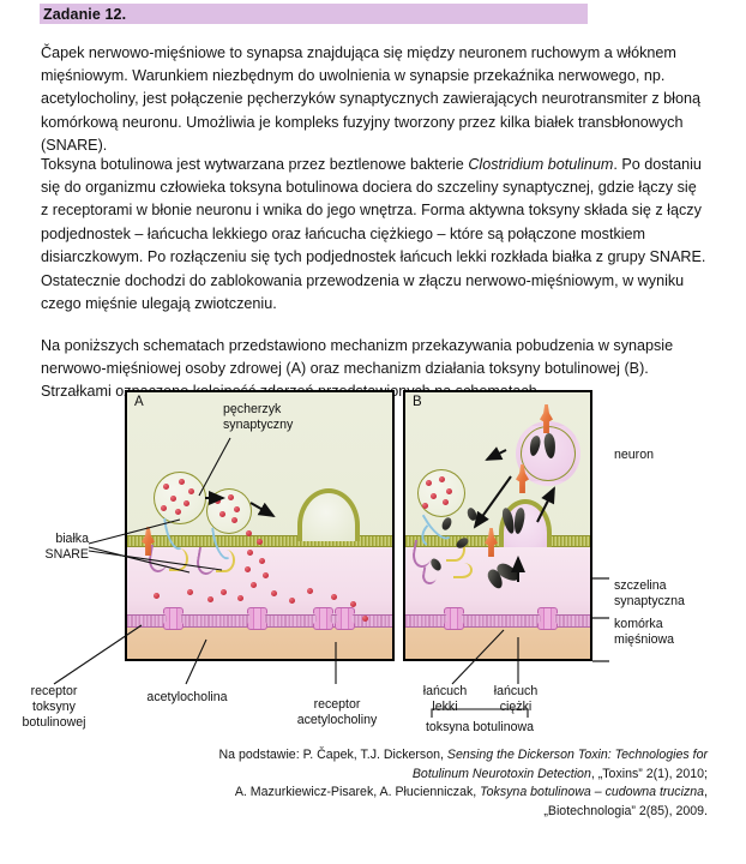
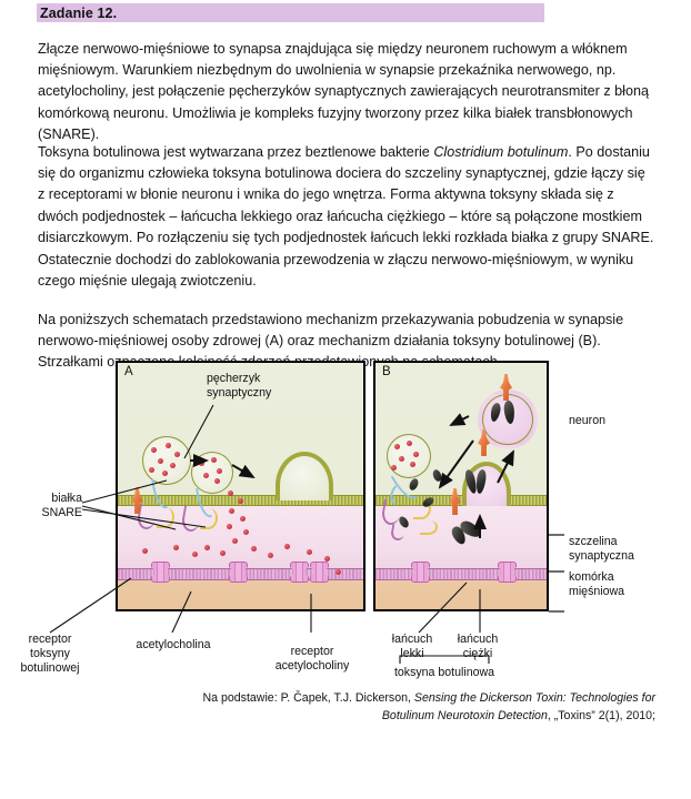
  Zadanie 12.
- Čapek nerwowo-mięśniowe to synapsa znajdująca się między neuronem ruchowym a włóknem mięśniowym. Warunkiem niezbędnym do uwolnienia w synapsie przekaźnika nerwowego, np. acetylocholiny, jest połączenie pęcherzyków synaptycznych zawierających neurotransmiter z błoną komórkową neuronu. Umożliwia je kompleks fuzyjny tworzony przez kilka białek transbłonowych (SNARE).
+ Złącze nerwowo-mięśniowe to synapsa znajdująca się między neuronem ruchowym a włóknem mięśniowym. Warunkiem niezbędnym do uwolnienia w synapsie przekaźnika nerwowego, np. acetylocholiny, jest połączenie pęcherzyków synaptycznych zawierających neurotransmiter z błoną komórkową neuronu. Umożliwia je kompleks fuzyjny tworzony przez kilka białek transbłonowych (SNARE).
- Toksyna botulinowa jest wytwarzana przez beztlenowe bakterie Clostridium botulinum. Po dostaniu się do organizmu człowieka toksyna botulinowa dociera do szczeliny synaptycznej, gdzie łączy się z receptorami w błonie neuronu i wnika do jego wnętrza. Forma aktywna toksyny składa się z łączy podjednostek – łańcucha lekkiego oraz łańcucha ciężkiego – które są połączone mostkiem disiarczkowym. Po rozłączeniu się tych podjednostek łańcuch lekki rozkłada białka z grupy SNARE. Ostatecznie dochodzi do zablokowania przewodzenia w złączu nerwowo-mięśniowym, w wyniku czego mięśnie ulegają zwiotczeniu.
+ Toksyna botulinowa jest wytwarzana przez beztlenowe bakterie Clostridium botulinum. Po dostaniu się do organizmu człowieka toksyna botulinowa dociera do szczeliny synaptycznej, gdzie łączy się z receptorami w błonie neuronu i wnika do jego wnętrza. Forma aktywna toksyny składa się z dwóch podjednostek – łańcucha lekkiego oraz łańcucha ciężkiego – które są połączone mostkiem disiarczkowym. Po rozłączeniu się tych podjednostek łańcuch lekki rozkłada białka z grupy SNARE. Ostatecznie dochodzi do zablokowania przewodzenia w złączu nerwowo-mięśniowym, w wyniku czego mięśnie ulegają zwiotczeniu.
  Na poniższych schematach przedstawiono mechanizm przekazywania pobudzenia w synapsie nerwowo-mięśniowej osoby zdrowej (A) oraz mechanizm działania toksyny botulinowej (B). Strzałkami o
  A
  B
  pęcherzyk
  synaptyczny
  białka
  SNARE
  receptor
  toksyny
  botulinowej
  acetylocholina
  receptor
  acetylocholiny
  łańcuch
  lekki
  łańcuch
  ciężki
  toksyna botulinowa
  neuron
  szczelina
  synaptyczna
  komórka
  mięśniowa
  Na podstawie: P. Čapek, T.J. Dickerson, Sensing the Dickerson Toxin: Technologies for
  Botulinum Neurotoxin Detection, „Toxins” 2(1), 2010;
- A. Mazurkiewicz-Pisarek, A. Płucienniczak, Toksyna botulinowa – cudowna trucizna,
- „Biotechnologia” 2(85), 2009.
